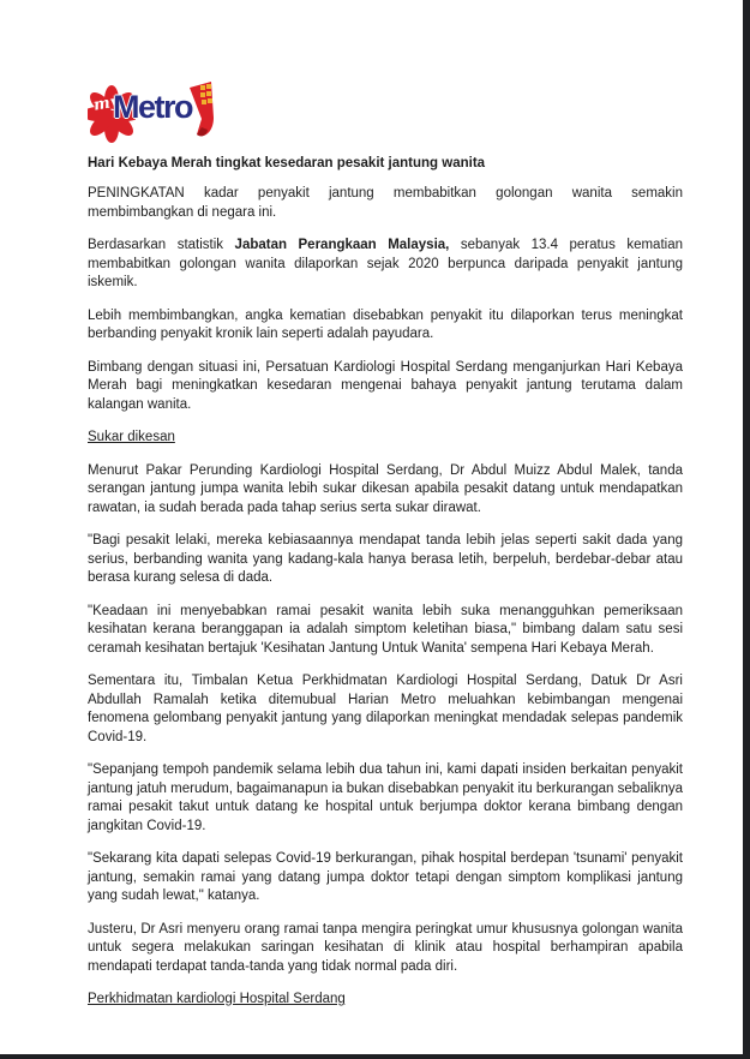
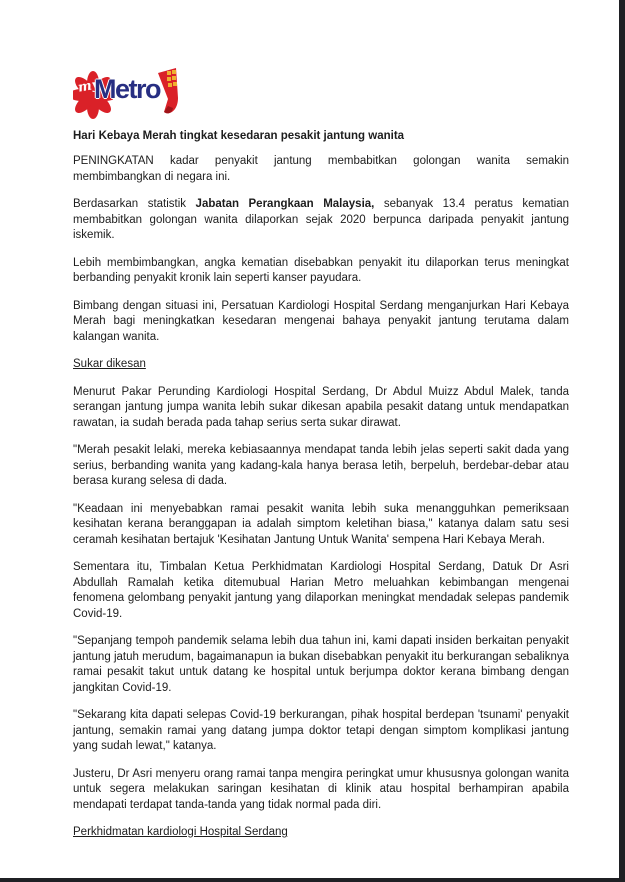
  Metro
  Hari Kebaya Merah tingkat kesedaran pesakit jantung wanita
  PENINGKATAN kadar penyakit jantung membabitkan golongan wanita semakin membimbangkan di negara ini.
  Berdasarkan statistik Jabatan Perangkaan Malaysia, sebanyak 13.4 peratus kematian membabitkan golongan wanita dilaporkan sejak 2020 berpunca daripada penyakit jantung iskemik.
- Lebih membimbangkan, angka kematian disebabkan penyakit itu dilaporkan terus meningkat berbanding penyakit kronik lain seperti adalah payudara.
+ Lebih membimbangkan, angka kematian disebabkan penyakit itu dilaporkan terus meningkat berbanding penyakit kronik lain seperti kanser payudara.
  Bimbang dengan situasi ini, Persatuan Kardiologi Hospital Serdang menganjurkan Hari Kebaya Merah bagi meningkatkan kesedaran mengenai bahaya penyakit jantung terutama dalam kalangan wanita.
  Sukar dikesan
  Menurut Pakar Perunding Kardiologi Hospital Serdang, Dr Abdul Muizz Abdul Malek, tanda serangan jantung jumpa wanita lebih sukar dikesan apabila pesakit datang untuk mendapatkan rawatan, ia sudah berada pada tahap serius serta sukar dirawat.
- "Bagi pesakit lelaki, mereka kebiasaannya mendapat tanda lebih jelas seperti sakit dada yang serius, berbanding wanita yang kadang-kala hanya berasa letih, berpeluh, berdebar-debar atau berasa kurang selesa di dada.
+ "Merah pesakit lelaki, mereka kebiasaannya mendapat tanda lebih jelas seperti sakit dada yang serius, berbanding wanita yang kadang-kala hanya berasa letih, berpeluh, berdebar-debar atau berasa kurang selesa di dada.
- "Keadaan ini menyebabkan ramai pesakit wanita lebih suka menangguhkan pemeriksaan kesihatan kerana beranggapan ia adalah simptom keletihan biasa," bimbang dalam satu sesi ceramah kesihatan bertajuk 'Kesihatan Jantung Untuk Wanita' sempena Hari Kebaya Merah.
+ "Keadaan ini menyebabkan ramai pesakit wanita lebih suka menangguhkan pemeriksaan kesihatan kerana beranggapan ia adalah simptom keletihan biasa," katanya dalam satu sesi ceramah kesihatan bertajuk 'Kesihatan Jantung Untuk Wanita' sempena Hari Kebaya Merah.
  Sementara itu, Timbalan Ketua Perkhidmatan Kardiologi Hospital Serdang, Datuk Dr Asri Abdullah Ramalah ketika ditemubual Harian Metro meluahkan kebimbangan mengenai fenomena gelombang penyakit jantung yang dilaporkan meningkat mendadak selepas pandemik Covid-19.
  "Sepanjang tempoh pandemik selama lebih dua tahun ini, kami dapati insiden berkaitan penyakit jantung jatuh merudum, bagaimanapun ia bukan disebabkan penyakit itu berkurangan sebaliknya ramai pesakit takut untuk datang ke hospital untuk berjumpa doktor kerana bimbang dengan jangkitan Covid-19.
  "Sekarang kita dapati selepas Covid-19 berkurangan, pihak hospital berdepan 'tsunami' penyakit jantung, semakin ramai yang datang jumpa doktor tetapi dengan simptom komplikasi jantung yang sudah lewat," katanya.
  Justeru, Dr Asri menyeru orang ramai tanpa mengira peringkat umur khususnya golongan wanita untuk segera melakukan saringan kesihatan di klinik atau hospital berhampiran apabila mendapati terdapat tanda-tanda yang tidak normal pada diri.
  Perkhidmatan kardiologi Hospital Serdang
